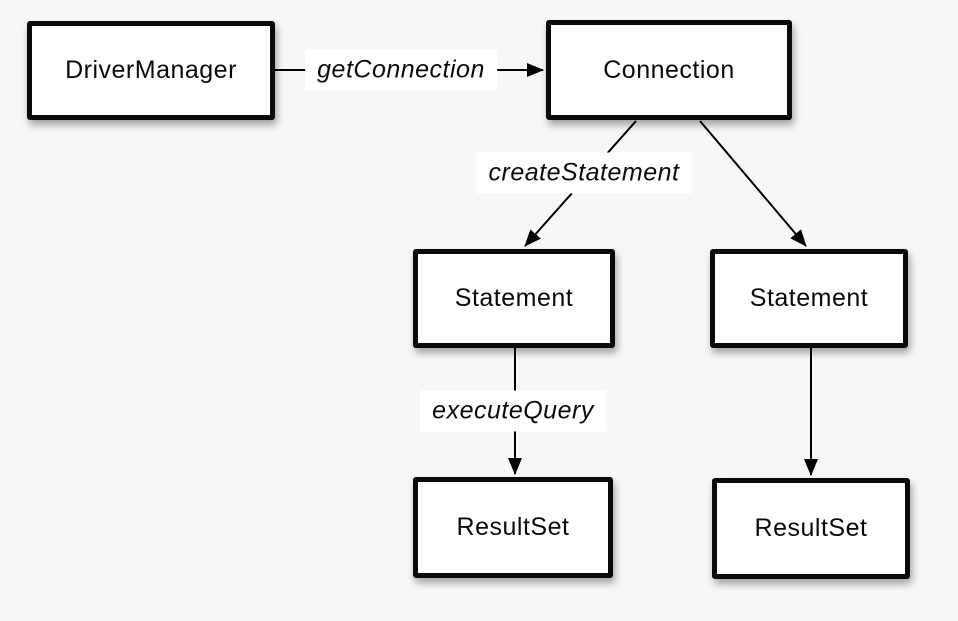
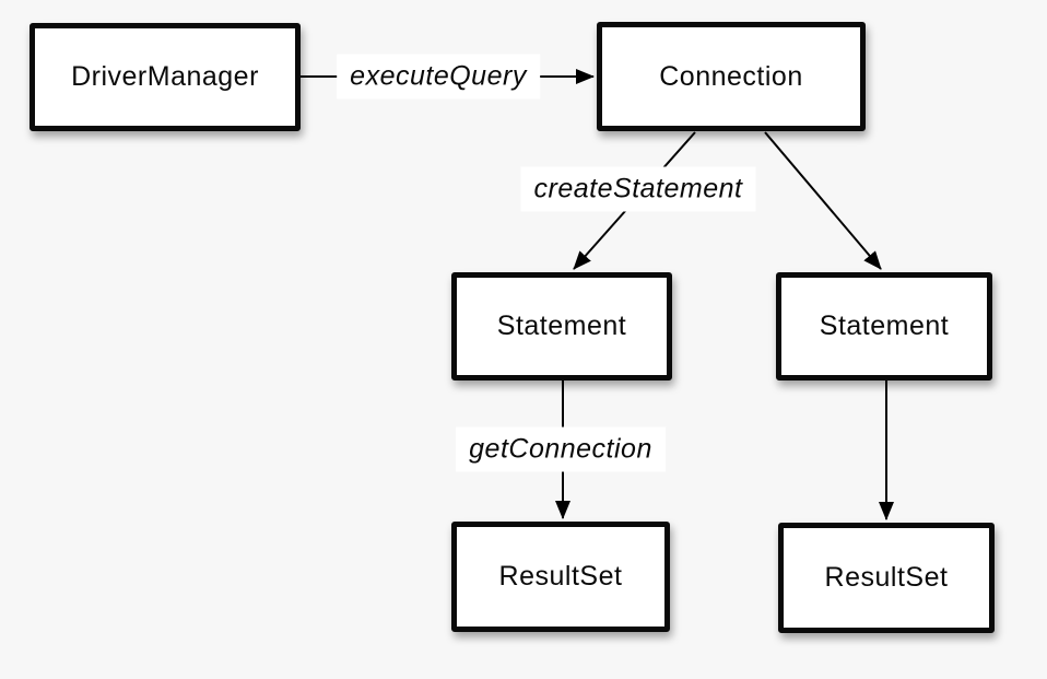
- getConnection
+ executeQuery
  createStatement
- executeQuery
+ getConnection
  DriverManager
  Connection
  Statement
  Statement
  ResultSet
  ResultSet
